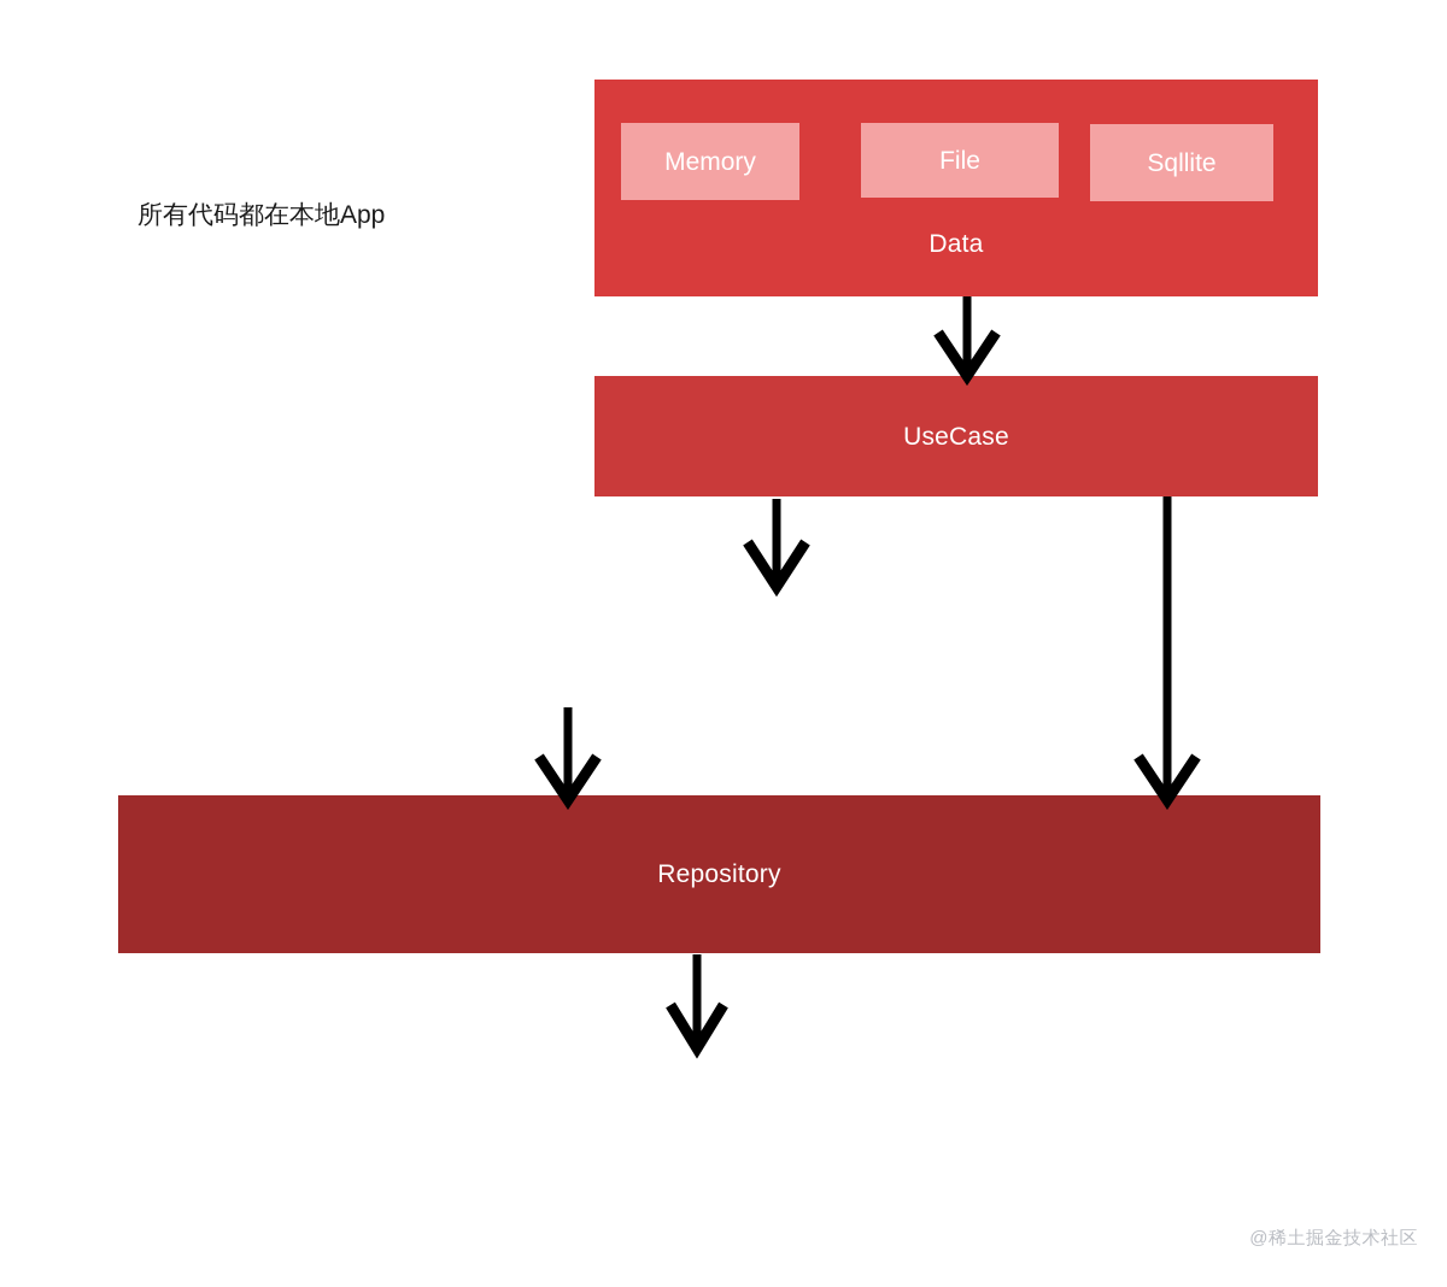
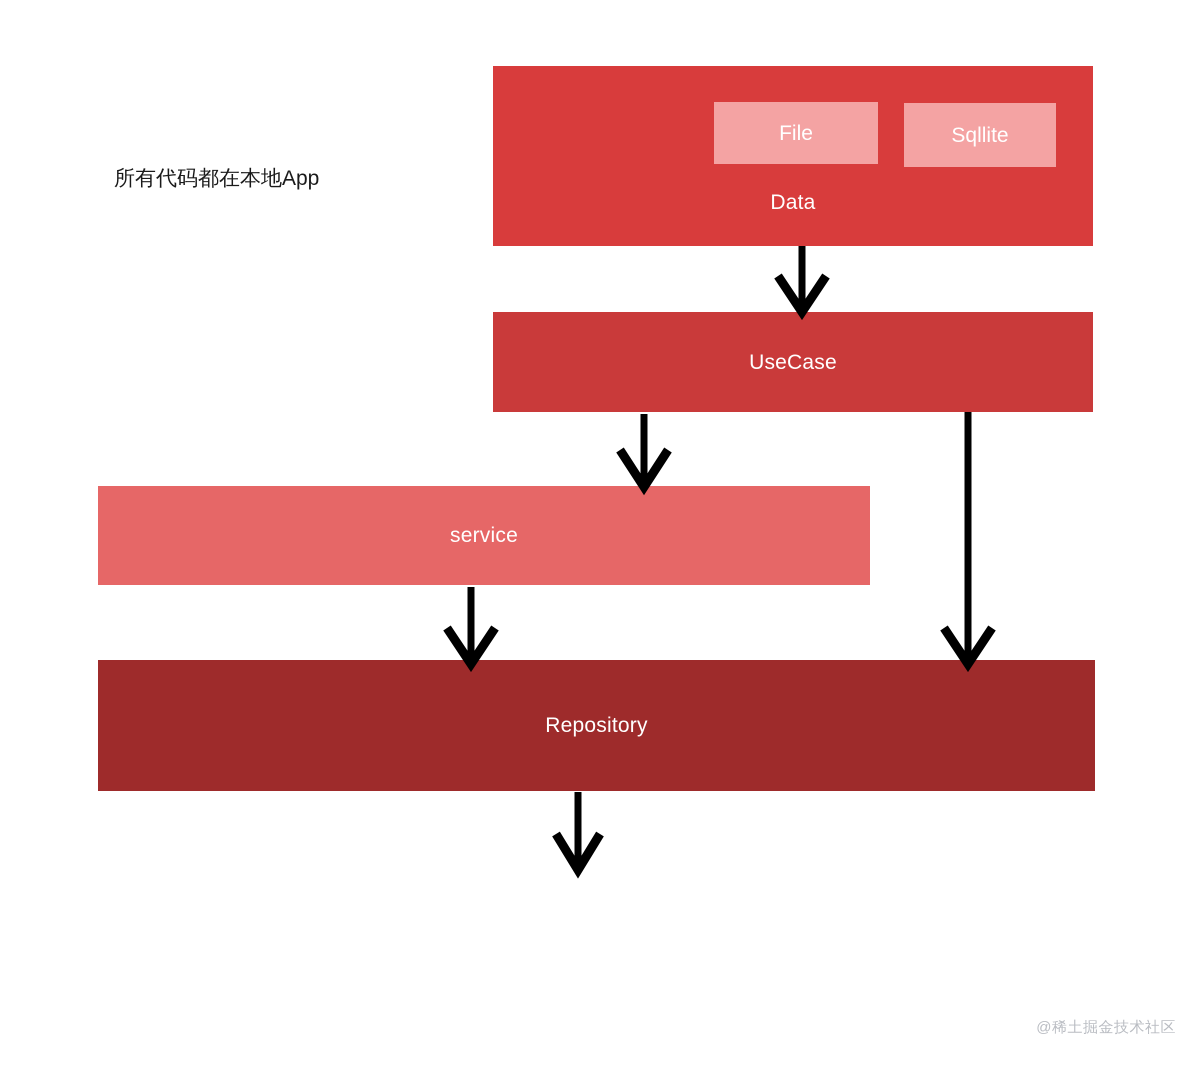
  所有代码都在本地App
- Memory
  File
  Sqllite
  Data
  UseCase
+ service
  Repository
  @稀土掘金技术社区
